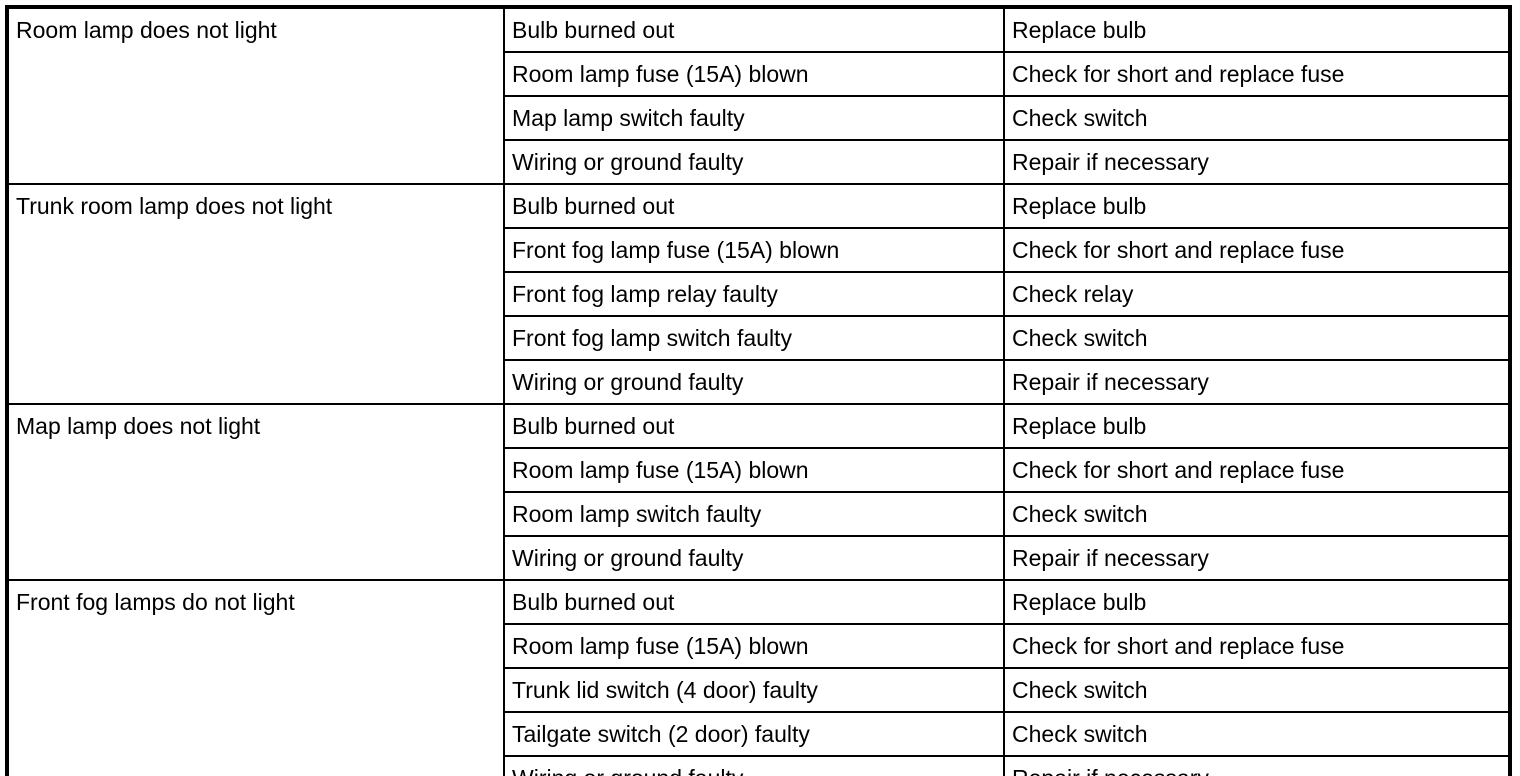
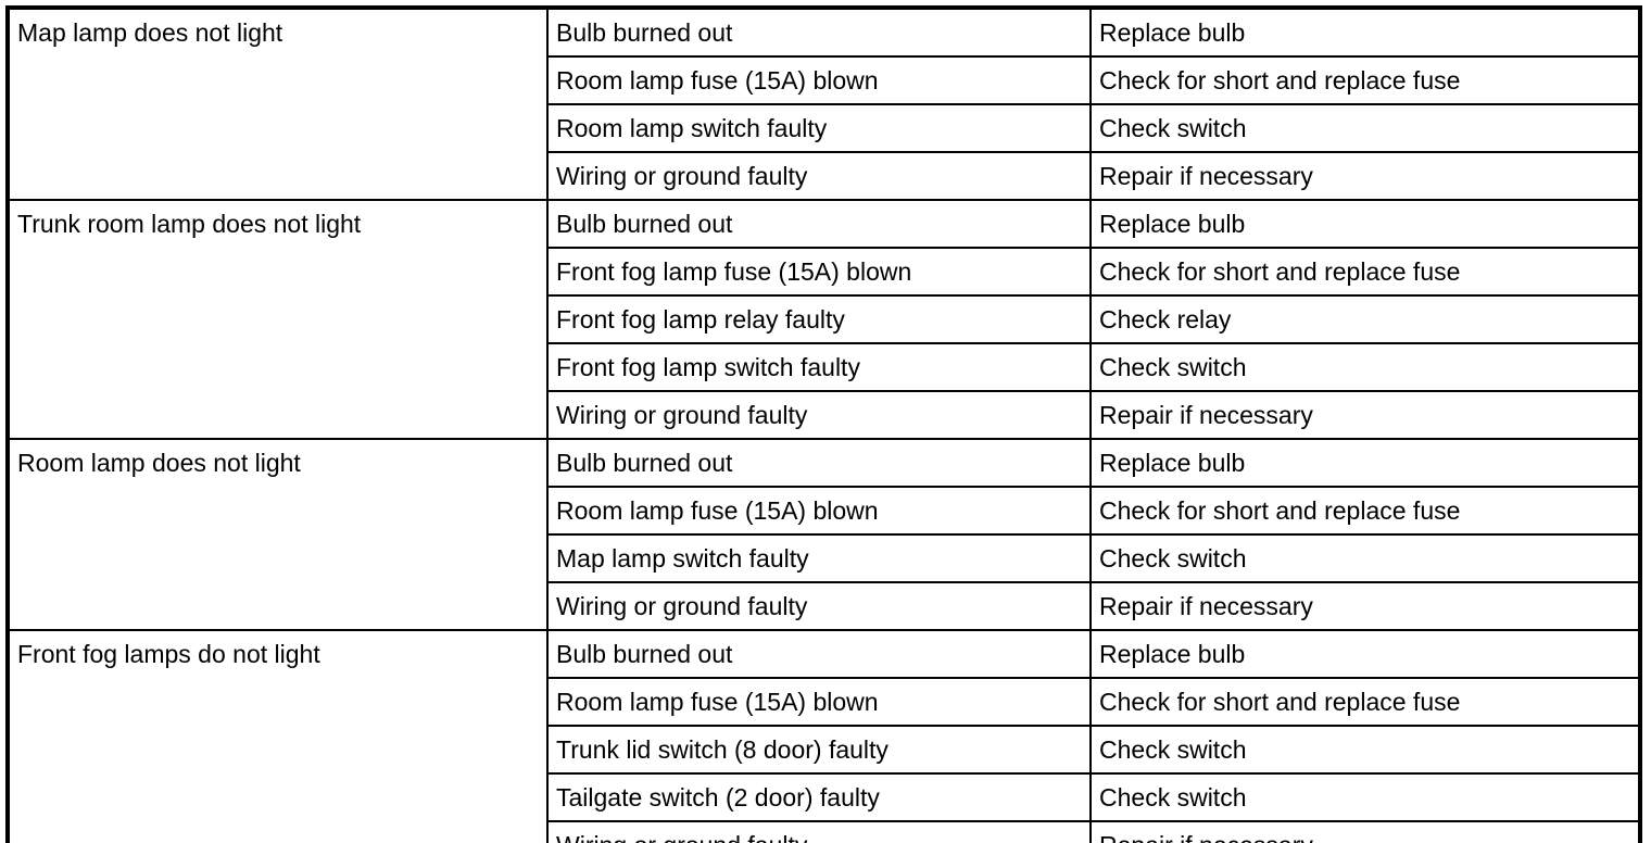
- Room lamp does not light	Bulb burned out	Replace bulb
+ Map lamp does not light	Bulb burned out	Replace bulb
  Room lamp fuse (15A) blown	Check for short and replace fuse
- Map lamp switch faulty	Check switch
+ Room lamp switch faulty	Check switch
  Wiring or ground faulty	Repair if necessary
  Trunk room lamp does not light	Bulb burned out	Replace bulb
  Front fog lamp fuse (15A) blown	Check for short and replace fuse
  Front fog lamp relay faulty	Check relay
  Front fog lamp switch faulty	Check switch
  Wiring or ground faulty	Repair if necessary
- Map lamp does not light	Bulb burned out	Replace bulb
+ Room lamp does not light	Bulb burned out	Replace bulb
  Room lamp fuse (15A) blown	Check for short and replace fuse
- Room lamp switch faulty	Check switch
+ Map lamp switch faulty	Check switch
  Wiring or ground faulty	Repair if necessary
  Front fog lamps do not light	Bulb burned out	Replace bulb
  Room lamp fuse (15A) blown	Check for short and replace fuse
- Trunk lid switch (4 door) faulty	Check switch
+ Trunk lid switch (8 door) faulty	Check switch
  Tailgate switch (2 door) faulty	Check switch
